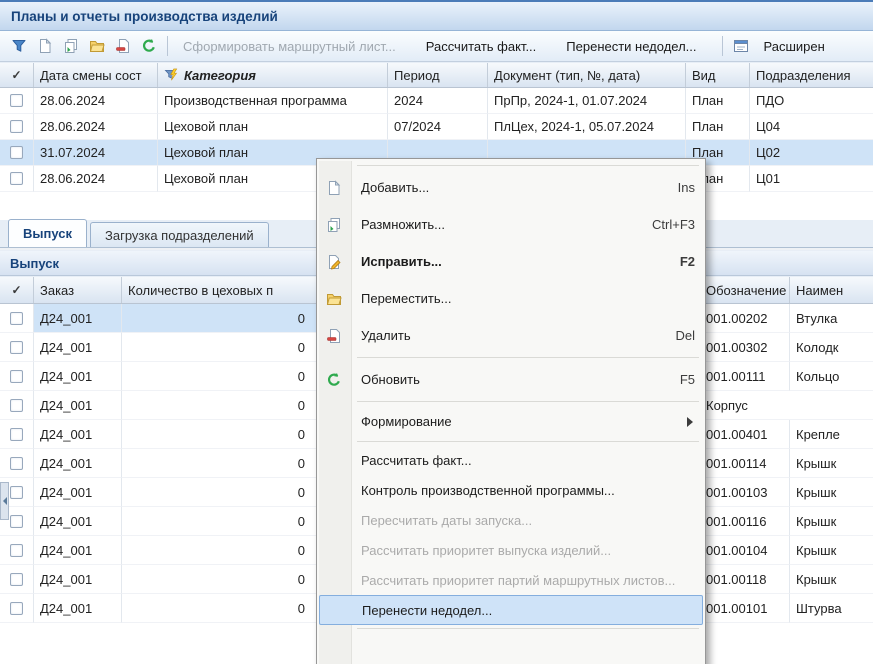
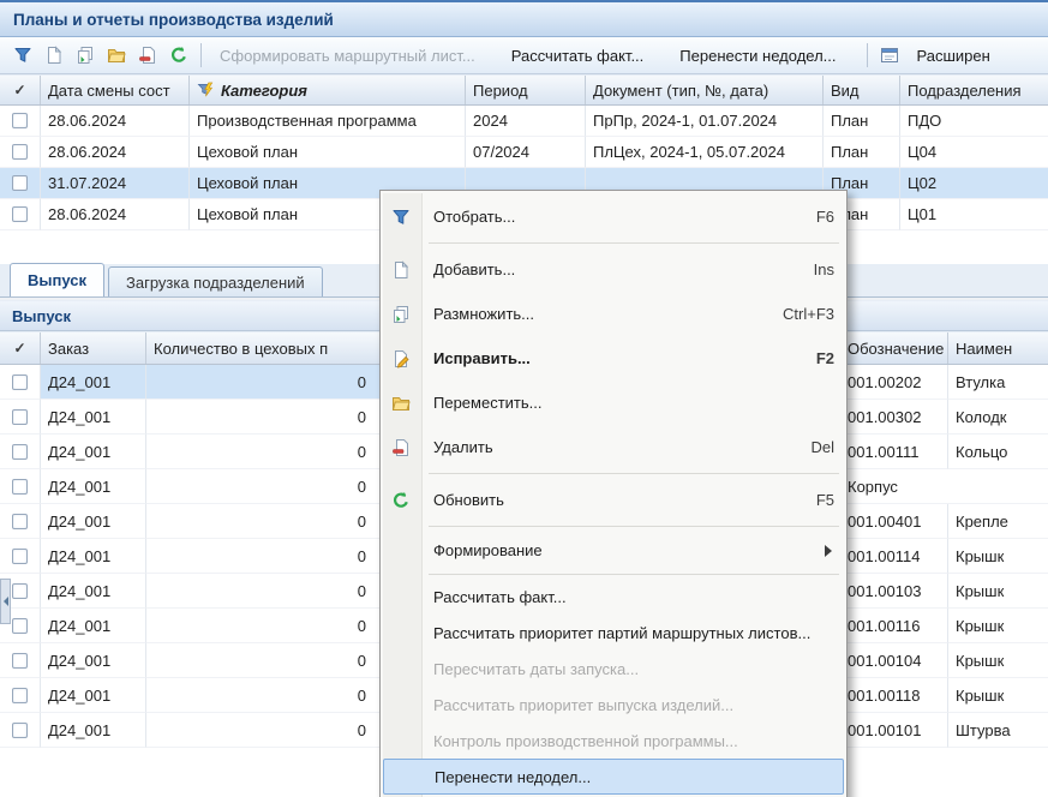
  Планы и отчеты производства изделий
  Сформировать маршрутный лист...
  Рассчитать факт...
  Перенести недодел...
  Расширен
  ✓
  Дата смены сост
  Категория
  Период
  Документ (тип, №, дата)
  Вид
  Подразделения
  28.06.2024
  Производственная программа
  2024
  ПрПр, 2024-1, 01.07.2024
  План
  ПДО
  28.06.2024
  Цеховой план
  07/2024
  ПлЦех, 2024-1, 05.07.2024
  План
  Ц04
  31.07.2024
  Цеховой план
  План
  Ц02
  28.06.2024
  Цеховой план
  Ц01
  Выпуск
  Загрузка подразделений
  Выпуск
  ✓
  Заказ
  Количество в цеховых п
  Обозначение
  Наимен
  Д24_001
  0
  001.00202
  Втулка
  Д24_001
  0
  001.00302
  Колодк
  Д24_001
  0
  001.00111
  Кольцо
  Д24_001
  0
  Корпус
  Д24_001
  0
  001.00401
  Крепле
  Д24_001
  0
  001.00114
  Крышк
  Д24_001
  0
  001.00103
  Крышк
  Д24_001
  0
  001.00116
  Крышк
  Д24_001
  0
  001.00104
  Крышк
  Д24_001
  0
  001.00118
  Крышк
  Д24_001
  0
  001.00101
  Штурва
+ Отобрать...
+ F6
  Добавить...
  Ins
  Размножить...
  Ctrl+F3
  Исправить...
  F2
  Переместить...
  Удалить
  Del
  Обновить
  F5
  Формирование
  Рассчитать факт...
- Контроль производственной программы...
+ Рассчитать приоритет партий маршрутных листов...
  Пересчитать даты запуска...
  Рассчитать приоритет выпуска изделий...
- Рассчитать приоритет партий маршрутных листов...
+ Контроль производственной программы...
  Перенести недодел...
